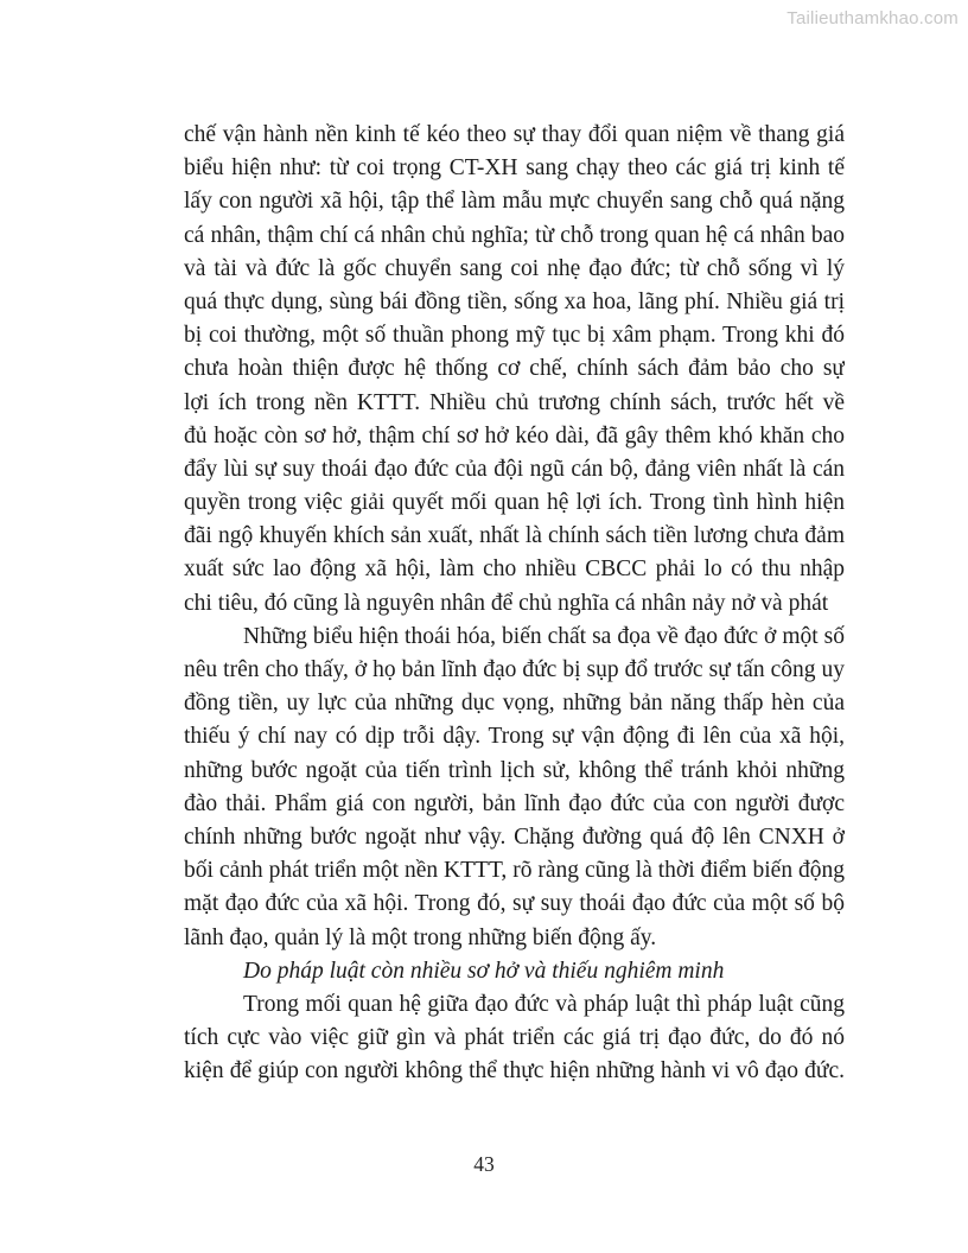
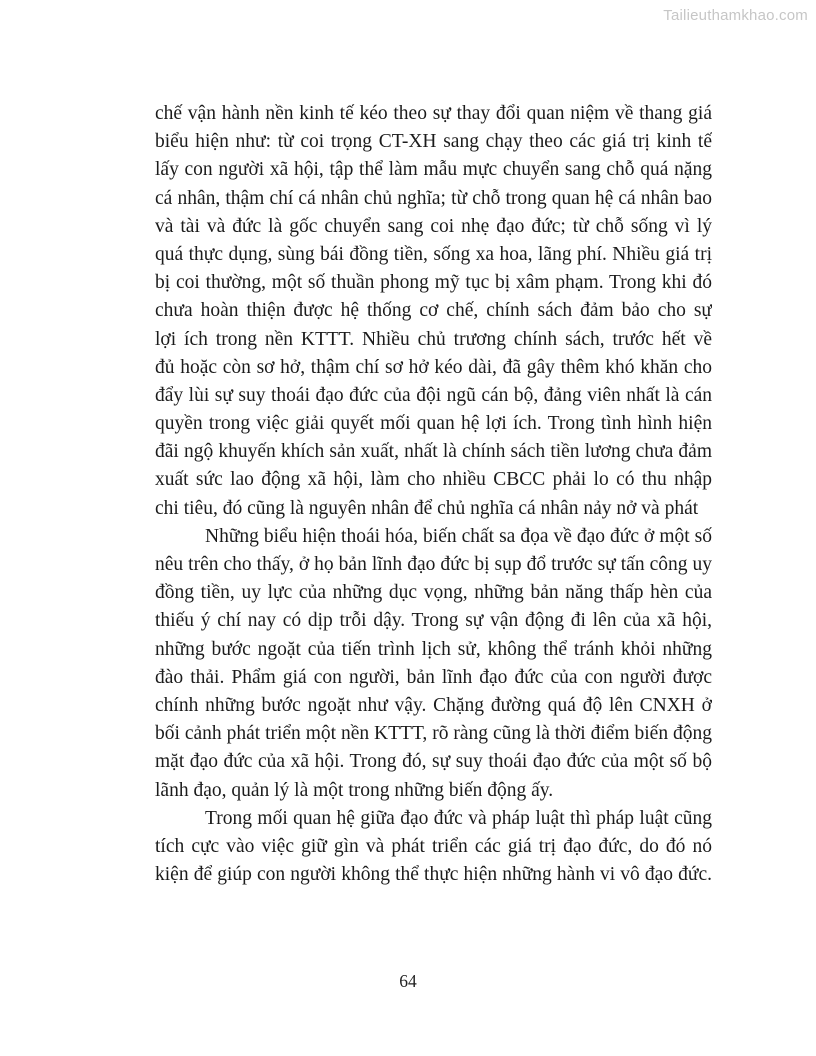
  Tailieuthamkhao.com
  chế vận hành nền kinh tế kéo theo sự thay đổi quan niệm về thang giá
  biểu hiện như: từ coi trọng CT-XH sang chạy theo các giá trị kinh tế
  lấy con người xã hội, tập thể làm mẫu mực chuyển sang chỗ quá nặng
  cá nhân, thậm chí cá nhân chủ nghĩa; từ chỗ trong quan hệ cá nhân bao
  và tài và đức là gốc chuyển sang coi nhẹ đạo đức; từ chỗ sống vì lý
  quá thực dụng, sùng bái đồng tiền, sống xa hoa, lãng phí. Nhiều giá trị
  bị coi thường, một số thuần phong mỹ tục bị xâm phạm. Trong khi đó
  chưa hoàn thiện được hệ thống cơ chế, chính sách đảm bảo cho sự
  lợi ích trong nền KTTT. Nhiều chủ trương chính sách, trước hết về
  đủ hoặc còn sơ hở, thậm chí sơ hở kéo dài, đã gây thêm khó khăn cho
  đẩy lùi sự suy thoái đạo đức của đội ngũ cán bộ, đảng viên nhất là cán
  quyền trong việc giải quyết mối quan hệ lợi ích. Trong tình hình hiện
  đãi ngộ khuyến khích sản xuất, nhất là chính sách tiền lương chưa đảm
  xuất sức lao động xã hội, làm cho nhiều CBCC phải lo có thu nhập
  chi tiêu, đó cũng là nguyên nhân để chủ nghĩa cá nhân nảy nở và phát
  Những biểu hiện thoái hóa, biến chất sa đọa về đạo đức ở một số
  nêu trên cho thấy, ở họ bản lĩnh đạo đức bị sụp đổ trước sự tấn công uy
  đồng tiền, uy lực của những dục vọng, những bản năng thấp hèn của
  thiếu ý chí nay có dịp trỗi dậy. Trong sự vận động đi lên của xã hội,
  những bước ngoặt của tiến trình lịch sử, không thể tránh khỏi những
  đào thải. Phẩm giá con người, bản lĩnh đạo đức của con người được
  chính những bước ngoặt như vậy. Chặng đường quá độ lên CNXH ở
  bối cảnh phát triển một nền KTTT, rõ ràng cũng là thời điểm biến động
  mặt đạo đức của xã hội. Trong đó, sự suy thoái đạo đức của một số bộ
  lãnh đạo, quản lý là một trong những biến động ấy.
- Do pháp luật còn nhiều sơ hở và thiếu nghiêm minh
  Trong mối quan hệ giữa đạo đức và pháp luật thì pháp luật cũng
  tích cực vào việc giữ gìn và phát triển các giá trị đạo đức, do đó nó
  kiện để giúp con người không thể thực hiện những hành vi vô đạo đức.
- 43
+ 64
